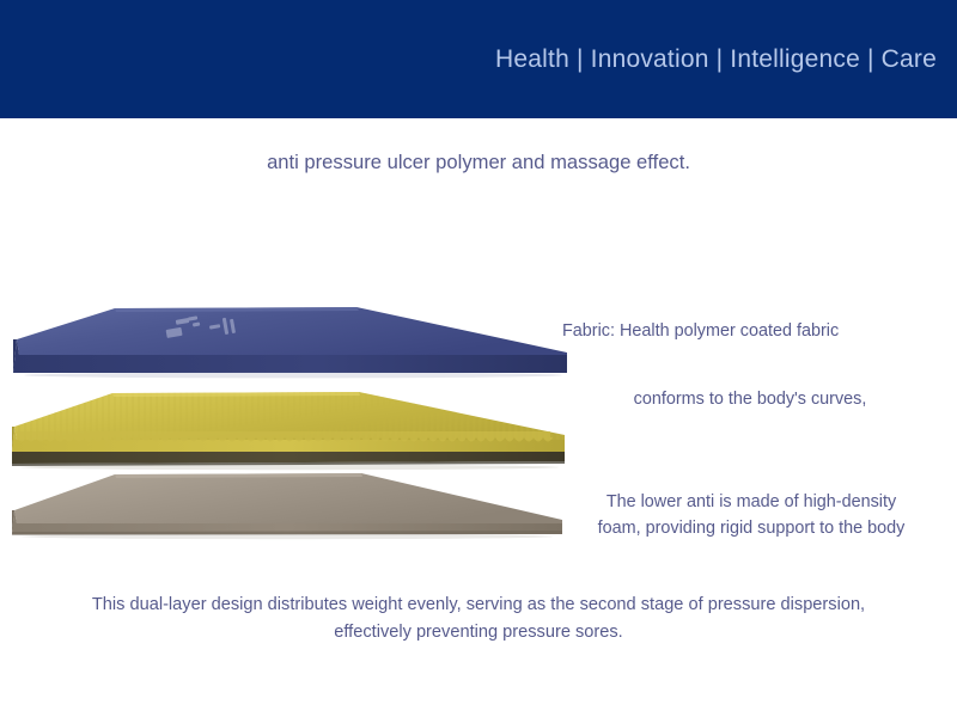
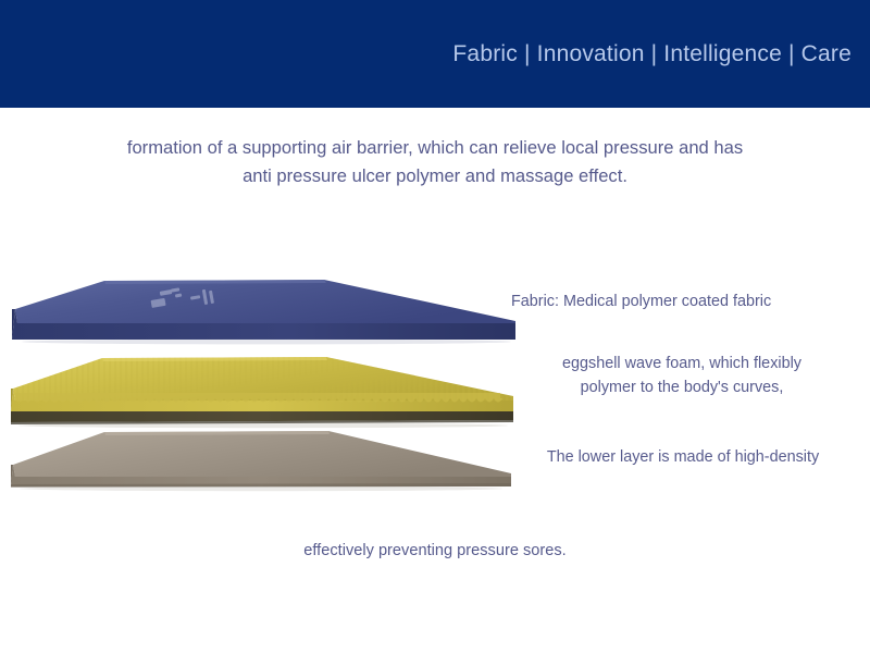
- Health | Innovation | Intelligence | Care
+ Fabric | Innovation | Intelligence | Care
+ formation of a supporting air barrier, which can relieve local pressure and has
  anti pressure ulcer polymer and massage effect.
- Fabric: Health polymer coated fabric
+ Fabric: Medical polymer coated fabric
+ eggshell wave foam, which flexibly
- conforms to the body's curves,
+ polymer to the body's curves,
- The lower anti is made of high-density
+ The lower layer is made of high-density
- foam, providing rigid support to the body
- This dual-layer design distributes weight evenly, serving as the second stage of pressure dispersion,
  effectively preventing pressure sores.
